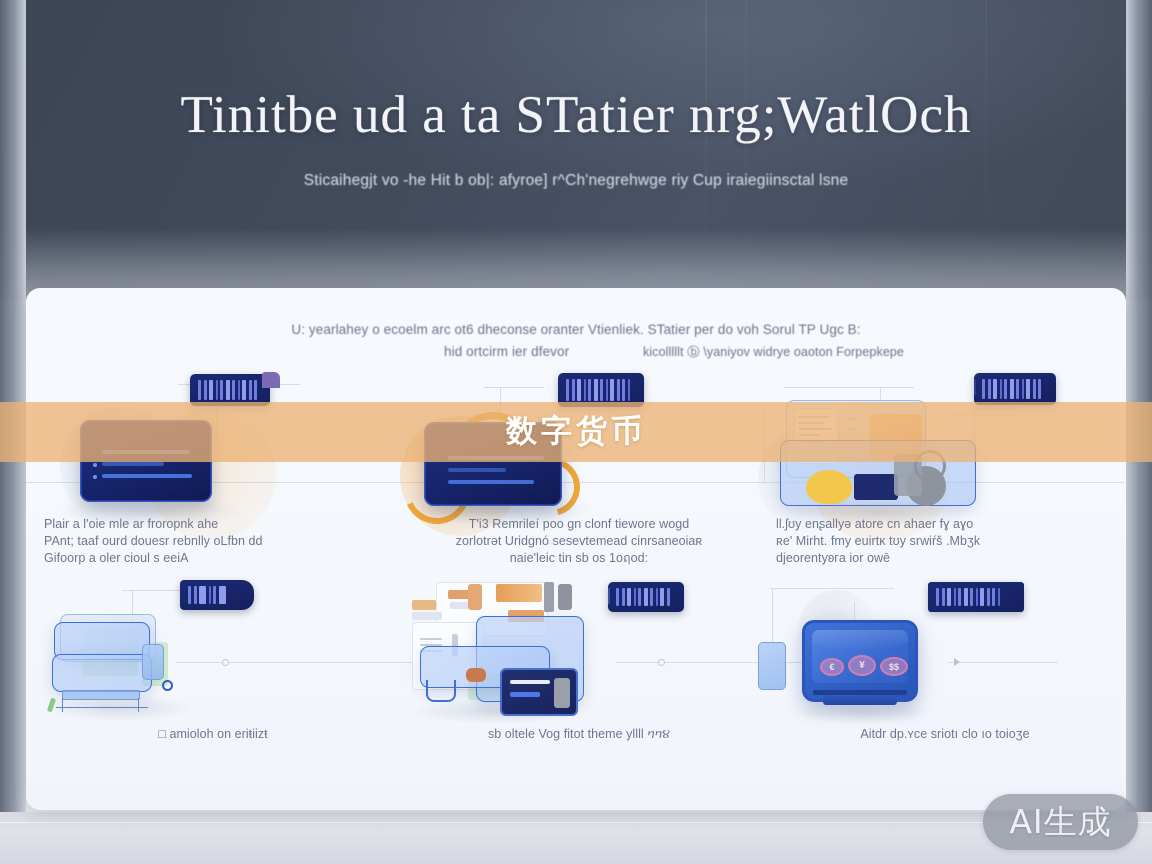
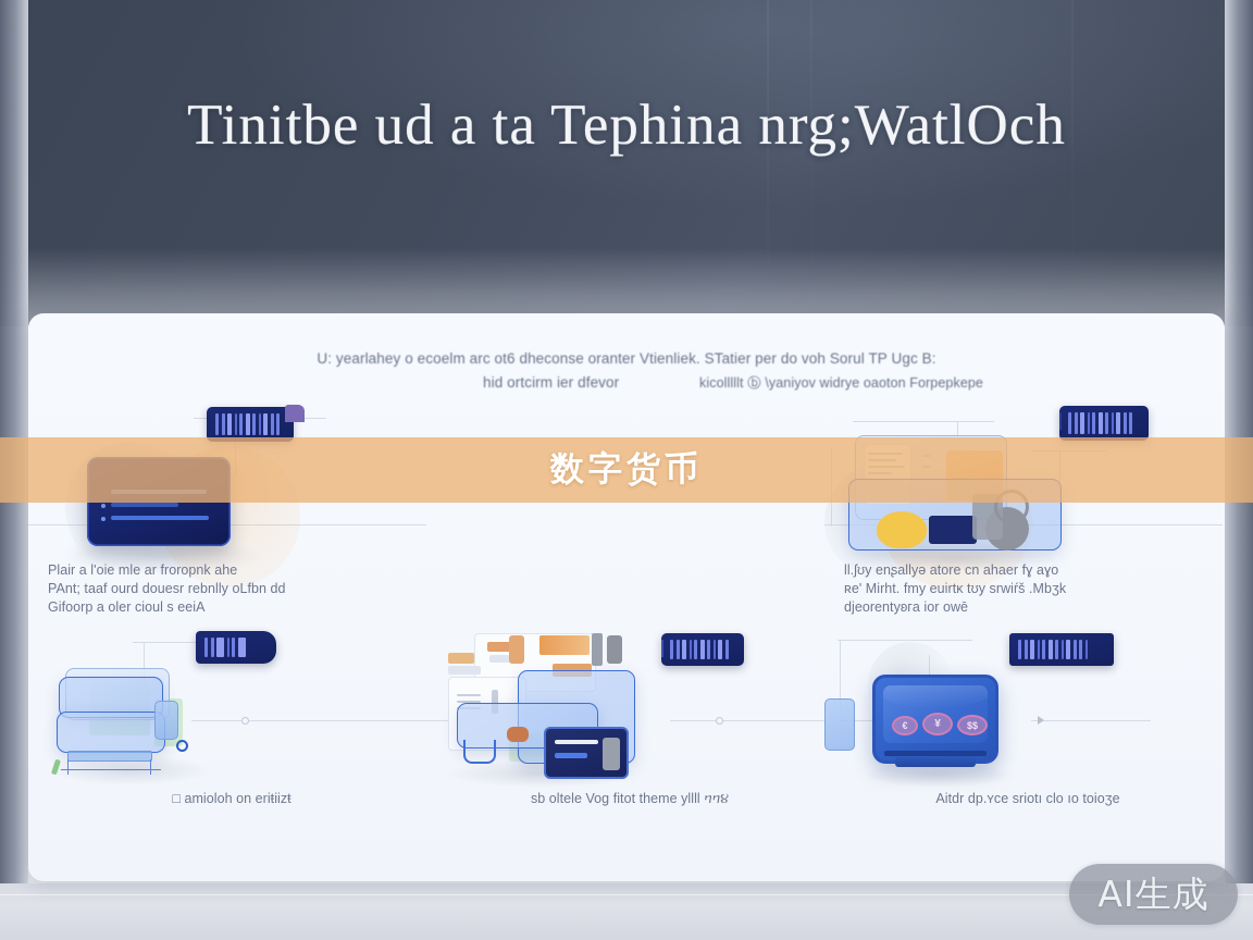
- Tinitbe ud a ta STatier nrg;WatlOch
+ Tinitbe ud a ta Tephina nrg;WatlOch
- Sticaihegjt vo -he Hit b ob|: afyroe] r^Ch'negrehwge riy Cup iraiegiinsctal lsne
  U: yearlahey o ecoelm arc ot6 dheconse oranter Vtienliek. STatier per do voh Sorul TP Ugc B:
  hid ortcirm ier dfevor
  kicolllllt ⓑ \yaniyov widrye oaoton Forpepkepe
  Plair a l'oie mle ar froropnk ahe
  PAnt; taaf ourd douesr rebnlly oLfbn dd
  Gifoorp a oler cioul s eeiA
- T'i3 Remrileí poo gn clonf tiewore wogd
- zorlotrət Uridgnó sesevtemead cinrsaneoiaʀ
- naie'leic tin sb os 1oฤod:
  ll.ʃʊy enʂallyə atore cn ahaer fɣ aɣo
  ʀe' Mirht. fmy euirtĸ tʊy srwiŕš .Mbʒk
  djeorentyʚгa ior owē
  □ amioloh on eriŧiizŧ
  sb oltele Vog fitot theme yllll ⴈⴈ૪
  €
  ¥
  $$
  Aitdr dp.ʏce sriotı clo ıo toioʒe
  数字货币
  AI生成
